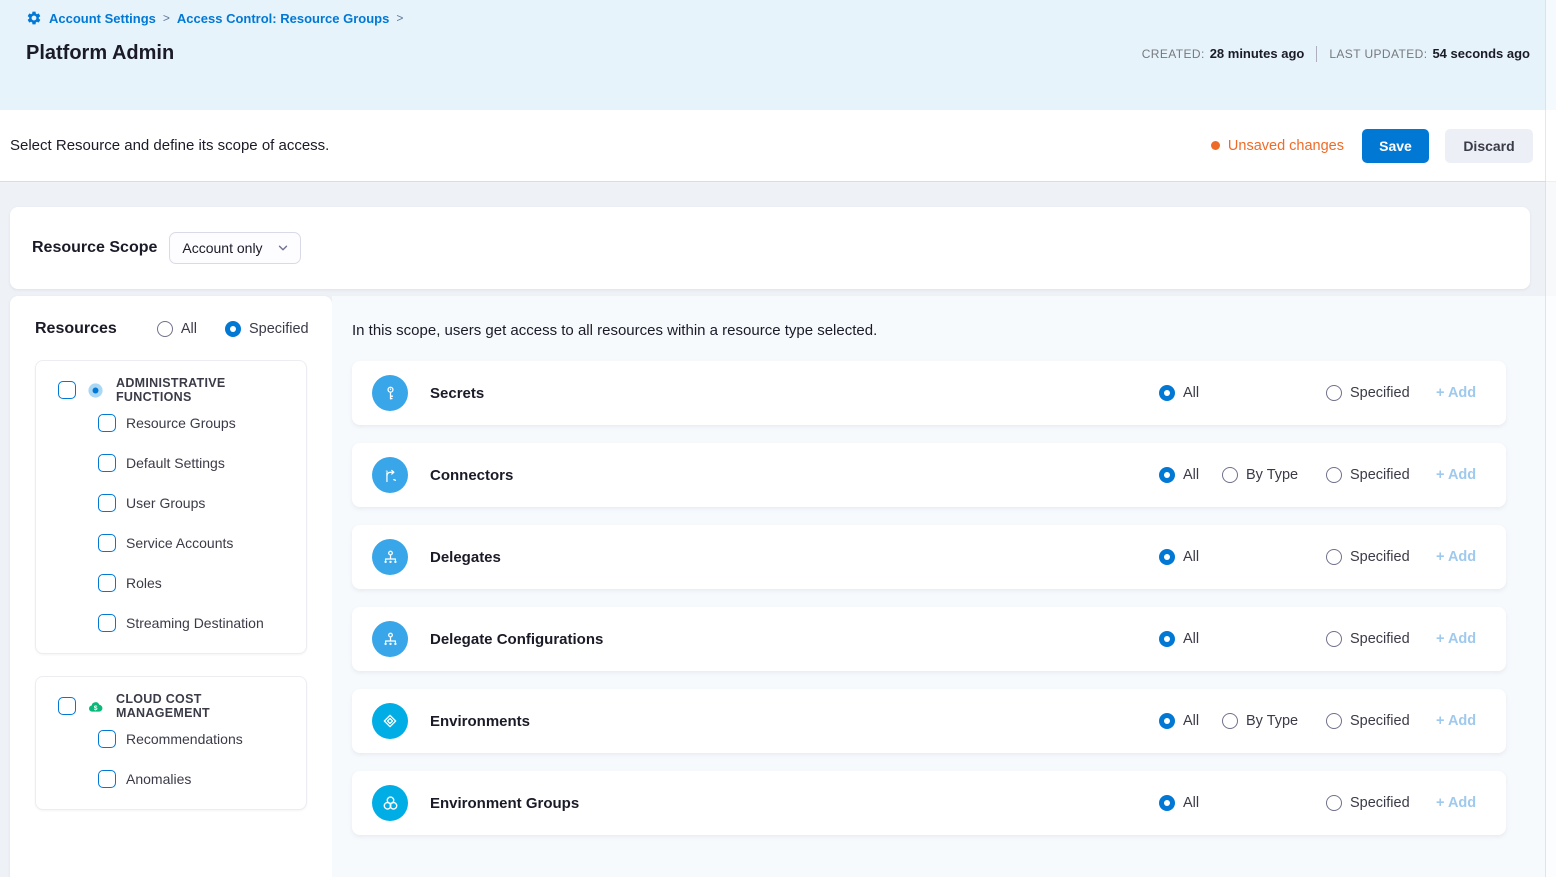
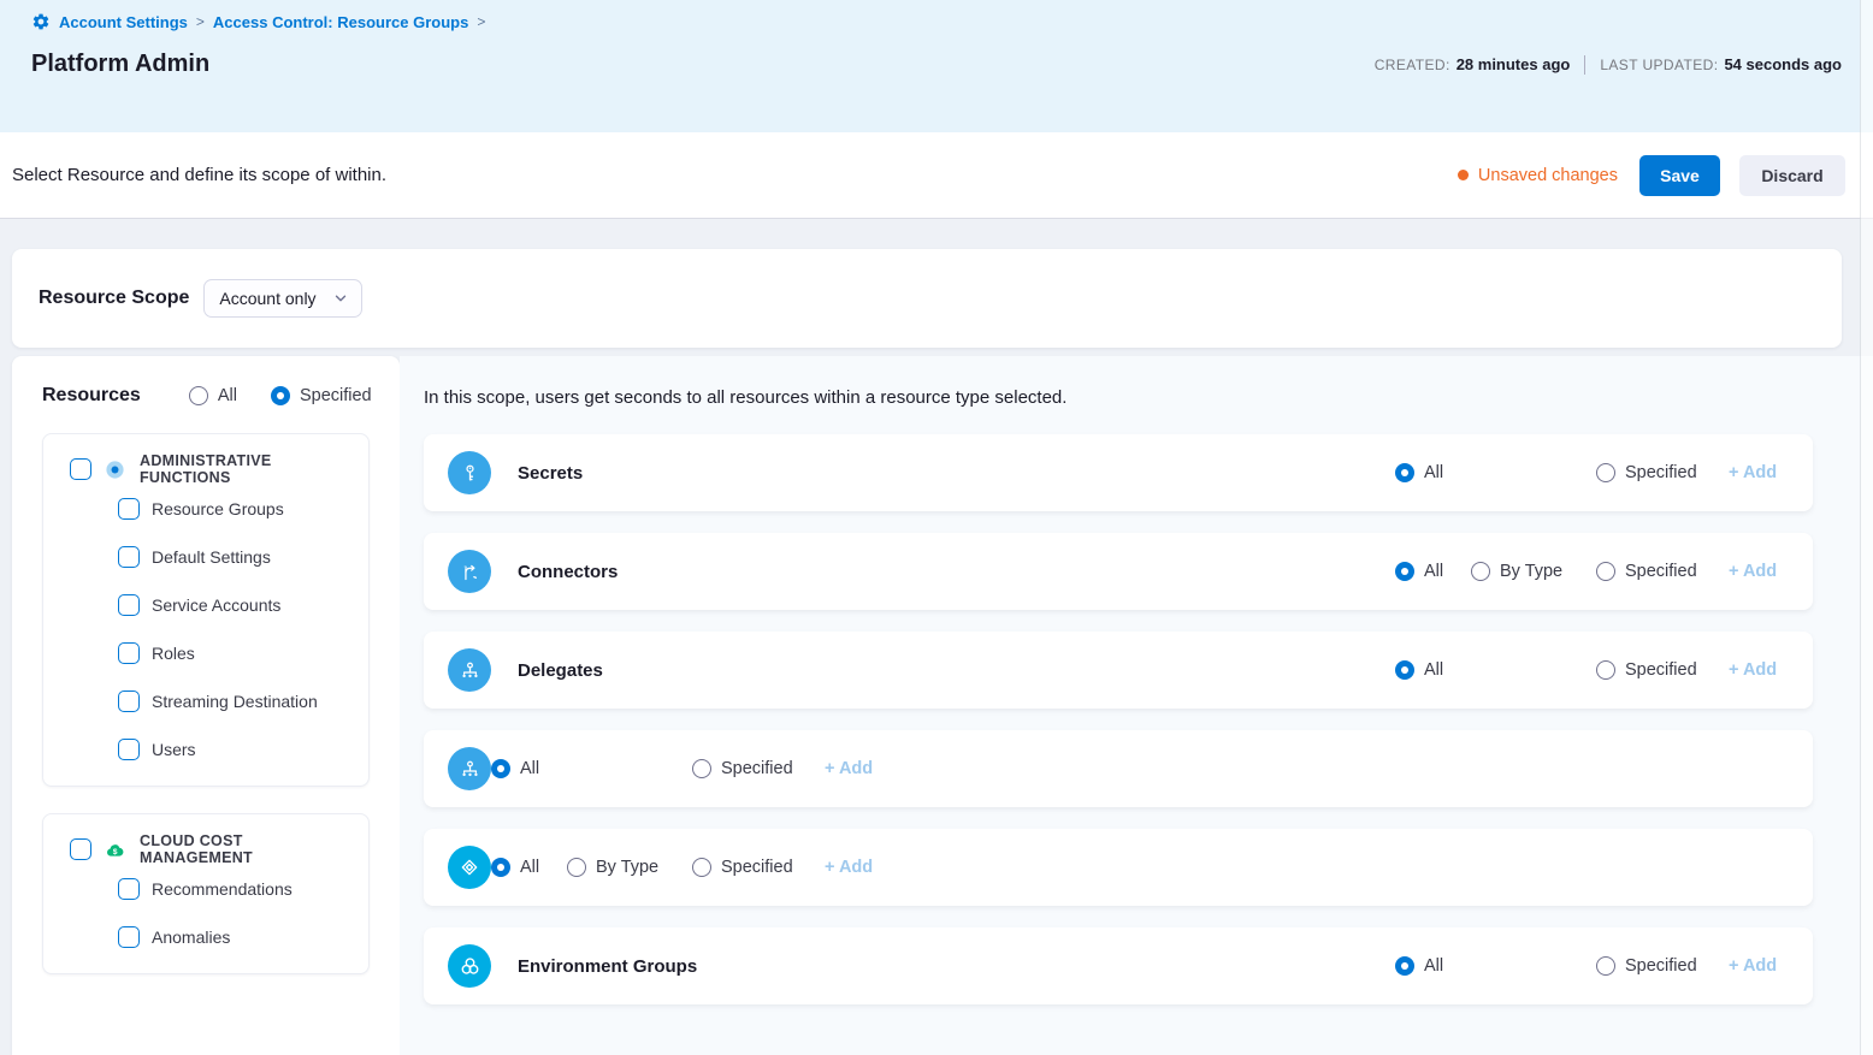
  Account Settings
  >
  Access Control: Resource Groups
  >
  Platform Admin
  CREATED:
  28 minutes ago
  LAST UPDATED:
  54 seconds ago
- Select Resource and define its scope of access.
+ Select Resource and define its scope of within.
  Unsaved changes
  Save
  Discard
  Resource Scope
  Account only
  Resources
  All
  Specified
  ADMINISTRATIVE FUNCTIONS
  Resource Groups
  Default Settings
- User Groups
  Service Accounts
  Roles
  Streaming Destination
+ Users
  CLOUD COST MANAGEMENT
  Recommendations
  Anomalies
- In this scope, users get access to all resources within a resource type selected.
+ In this scope, users get seconds to all resources within a resource type selected.
  Secrets
  All
  Specified
  + Add
  Connectors
  All
  By Type
  Specified
  + Add
  Delegates
  All
  Specified
  + Add
- Delegate Configurations
  All
  Specified
  + Add
- Environments
  All
  By Type
  Specified
  + Add
  Environment Groups
  All
  Specified
  + Add
